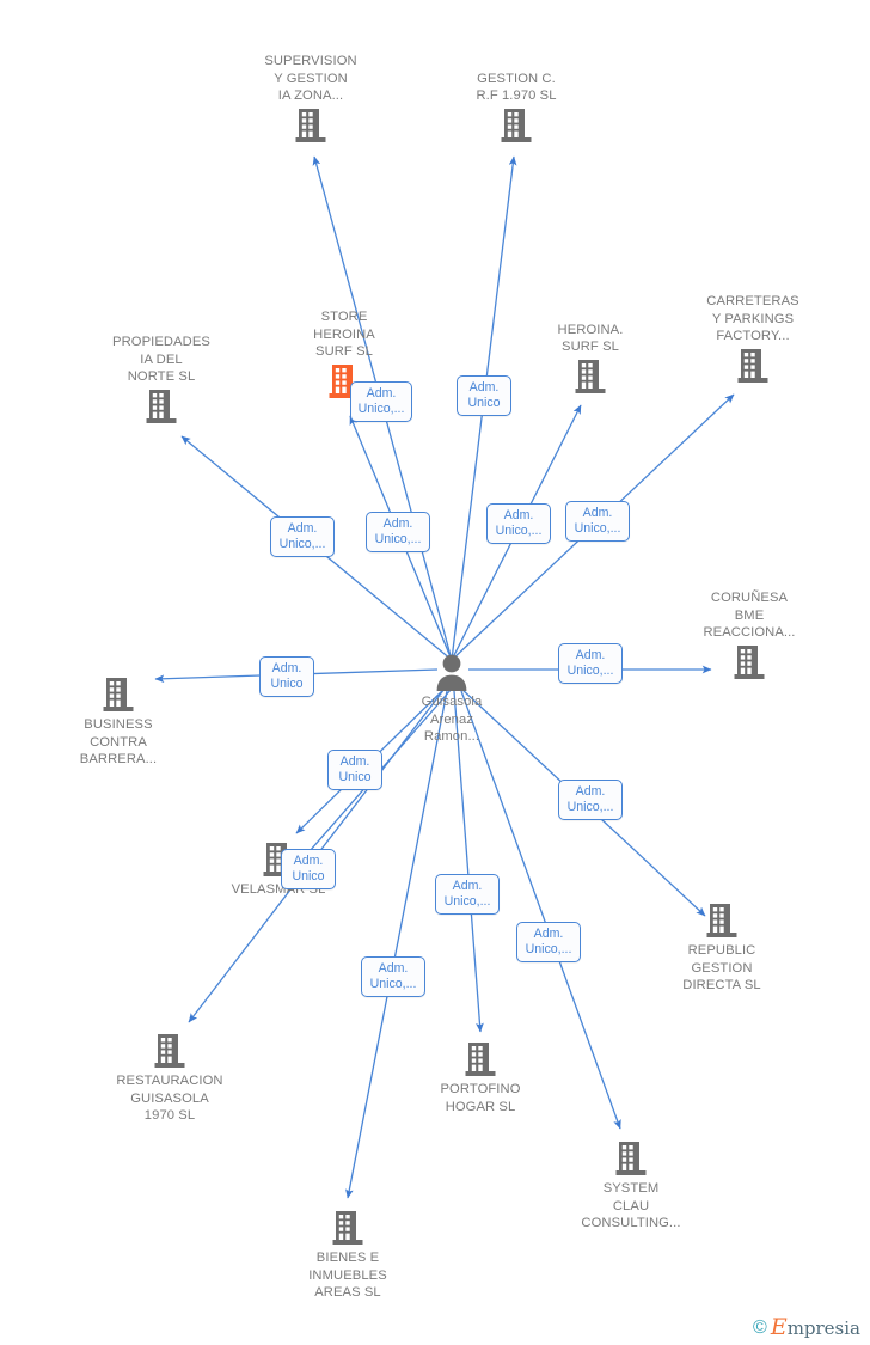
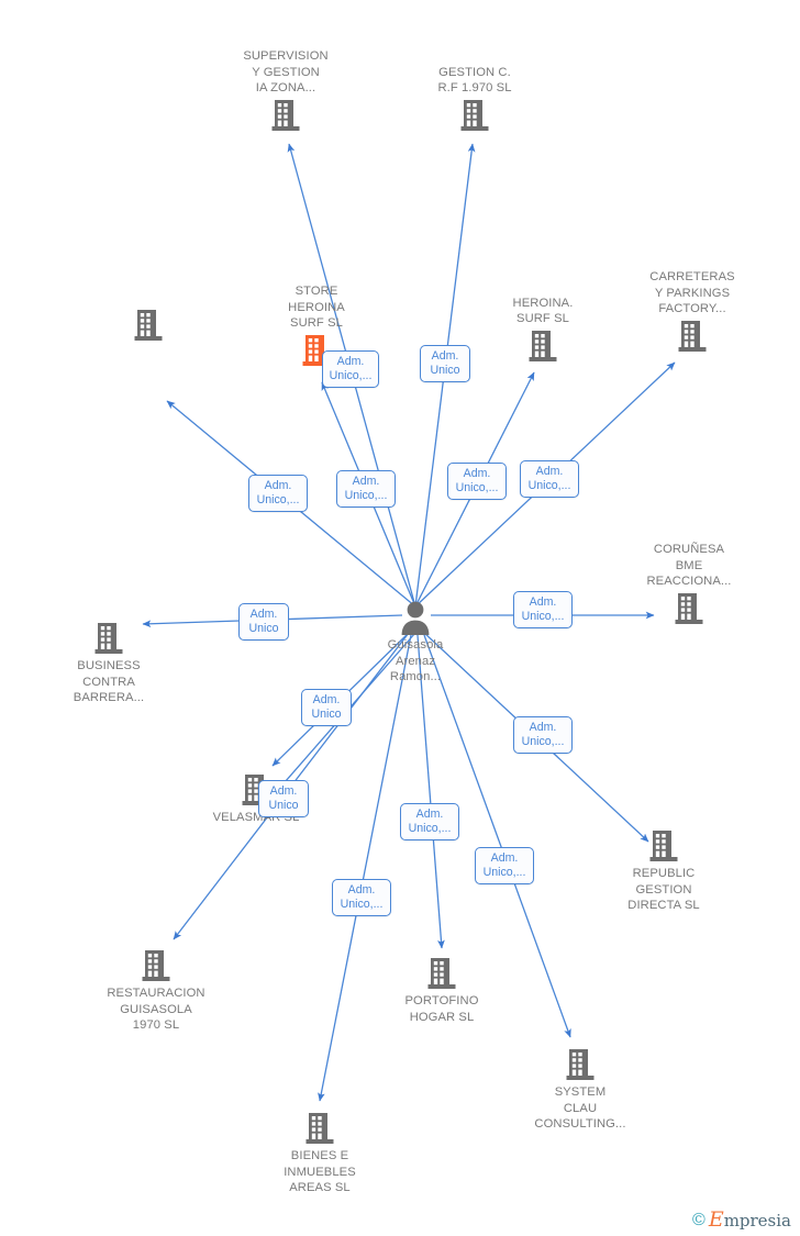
  SUPERVISION
  Y GESTION
  IA ZONA...
  GESTION C.
  R.F 1.970 SL
  STORE
  HEROINA
  SURF SL
- PROPIEDADES
- IA DEL
- NORTE SL
  HEROINA.
  SURF SL
  CARRETERAS
  Y PARKINGS
  FACTORY...
  CORUÑESA
  BME
  REACCIONA...
  BUSINESS
  CONTRA
  BARRERA...
  VELASMAR SL
  REPUBLIC
  GESTION
  DIRECTA SL
  RESTAURACION
  GUISASOLA
  1970 SL
  PORTOFINO
  HOGAR SL
  SYSTEM
  CLAU
  CONSULTING...
  BIENES E
  INMUEBLES
  AREAS SL
  Guisasola
  Arenaz
  Ramon...
  Adm.
  Unico,...
  Adm.
  Unico
  Adm.
  Unico,...
  Adm.
  Unico,...
  Adm.
  Unico,...
  Adm.
  Unico,...
  Adm.
  Unico
  Adm.
  Unico,...
  Adm.
  Unico
  Adm.
  Unico,...
  Adm.
  Unico
  Adm.
  Unico,...
  Adm.
  Unico,...
  Adm.
  Unico,...
  ©
  E
  mpresia
